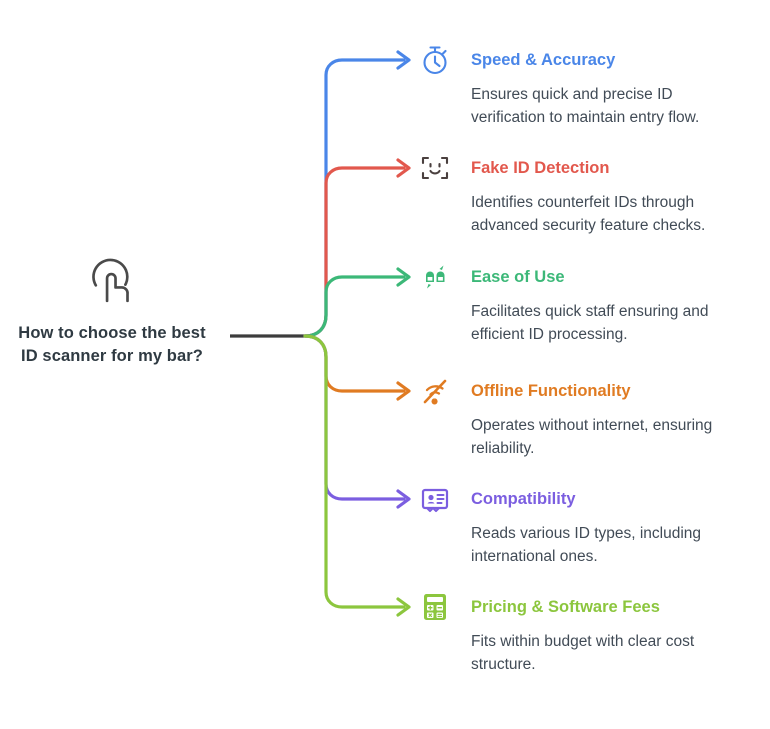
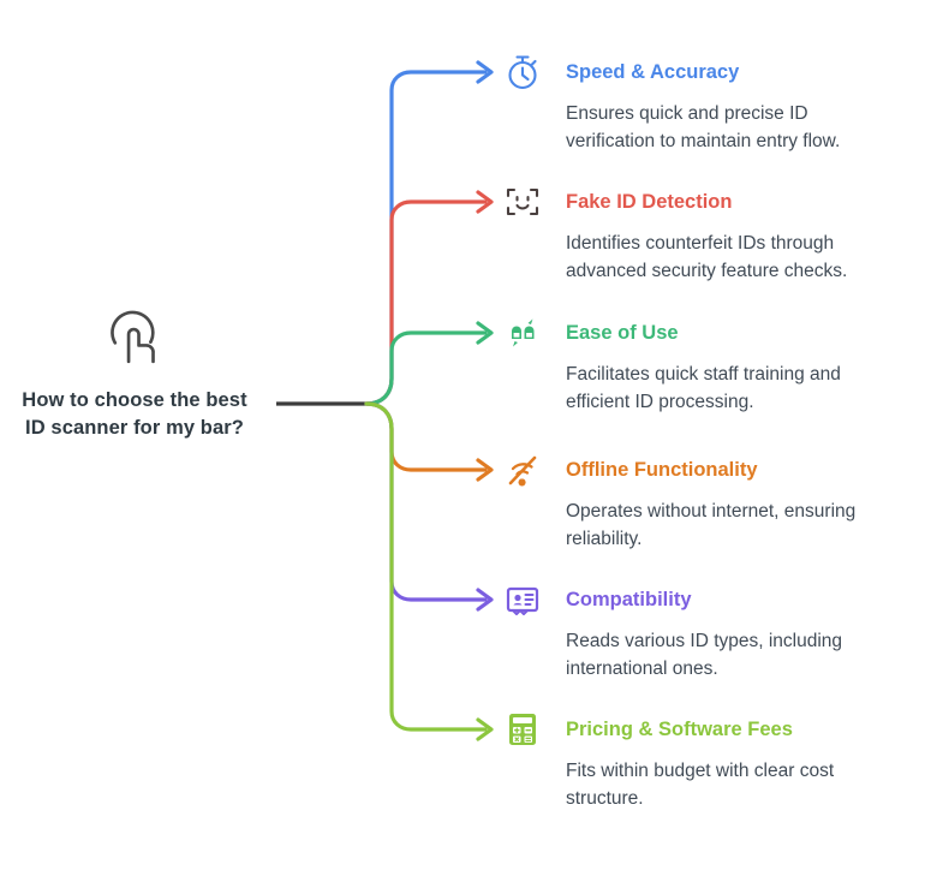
  How to choose the best ID scanner for my bar?
  Speed & Accuracy
  Ensures quick and precise ID verification to maintain entry flow.
  Fake ID Detection
  Identifies counterfeit IDs through advanced security feature checks.
  Ease of Use
- Facilitates quick staff ensuring and efficient ID processing.
+ Facilitates quick staff training and efficient ID processing.
  Offline Functionality
  Operates without internet, ensuring reliability.
  Compatibility
  Reads various ID types, including international ones.
  Pricing & Software Fees
  Fits within budget with clear cost structure.
